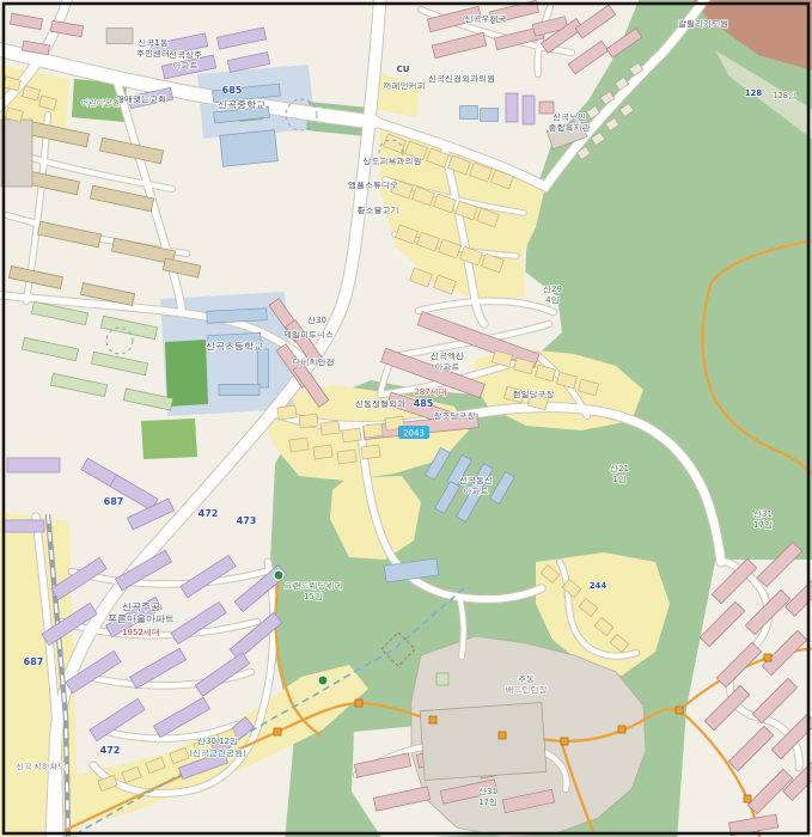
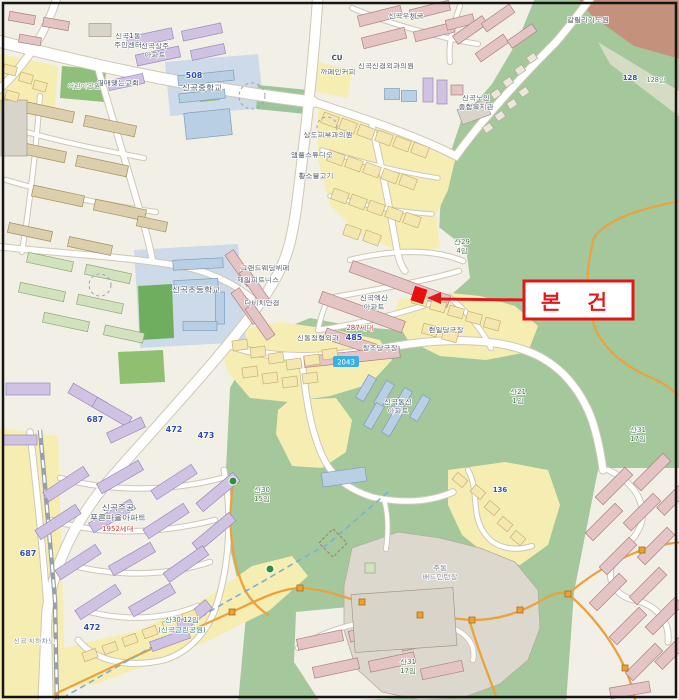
  2043
- 685
+ 508
  신곡중학교
  신곡상주
  아파트
  신곡초등학교
  신곡주공
  푸른마을아파트
  1952세대
  신곡엑산
  아파트
  287세대
  신곡동신
  아파트
  신곡노인
  종합복지관
  추동
  배드민턴장
  현일당구장
  창조당구장
  신동정형외과
  485
- 산30
+ 그랜드웨딩뷔페
  제일피트니스
  다비치안경
  상도피부과의원
  앰플스튜디오
  황소불고기
  까페인커피
  CU
  신곡우체국
  신곡신경외과의원
  열매맺는교회
  신곡1동
  주민센터
  갈릴리기도원
  산29
  4임
  산21
  1임
  산31
  17임
  산31
  17임
- 그랜드웨딩뷔페
+ 산30
  15임
  산30 12임
  (신곡근린공원)
  신곡 지하차도
- 244
+ 136
  472
  472
  473
  687
  687
  128
  128임
  어린이공원
+ 본 건
